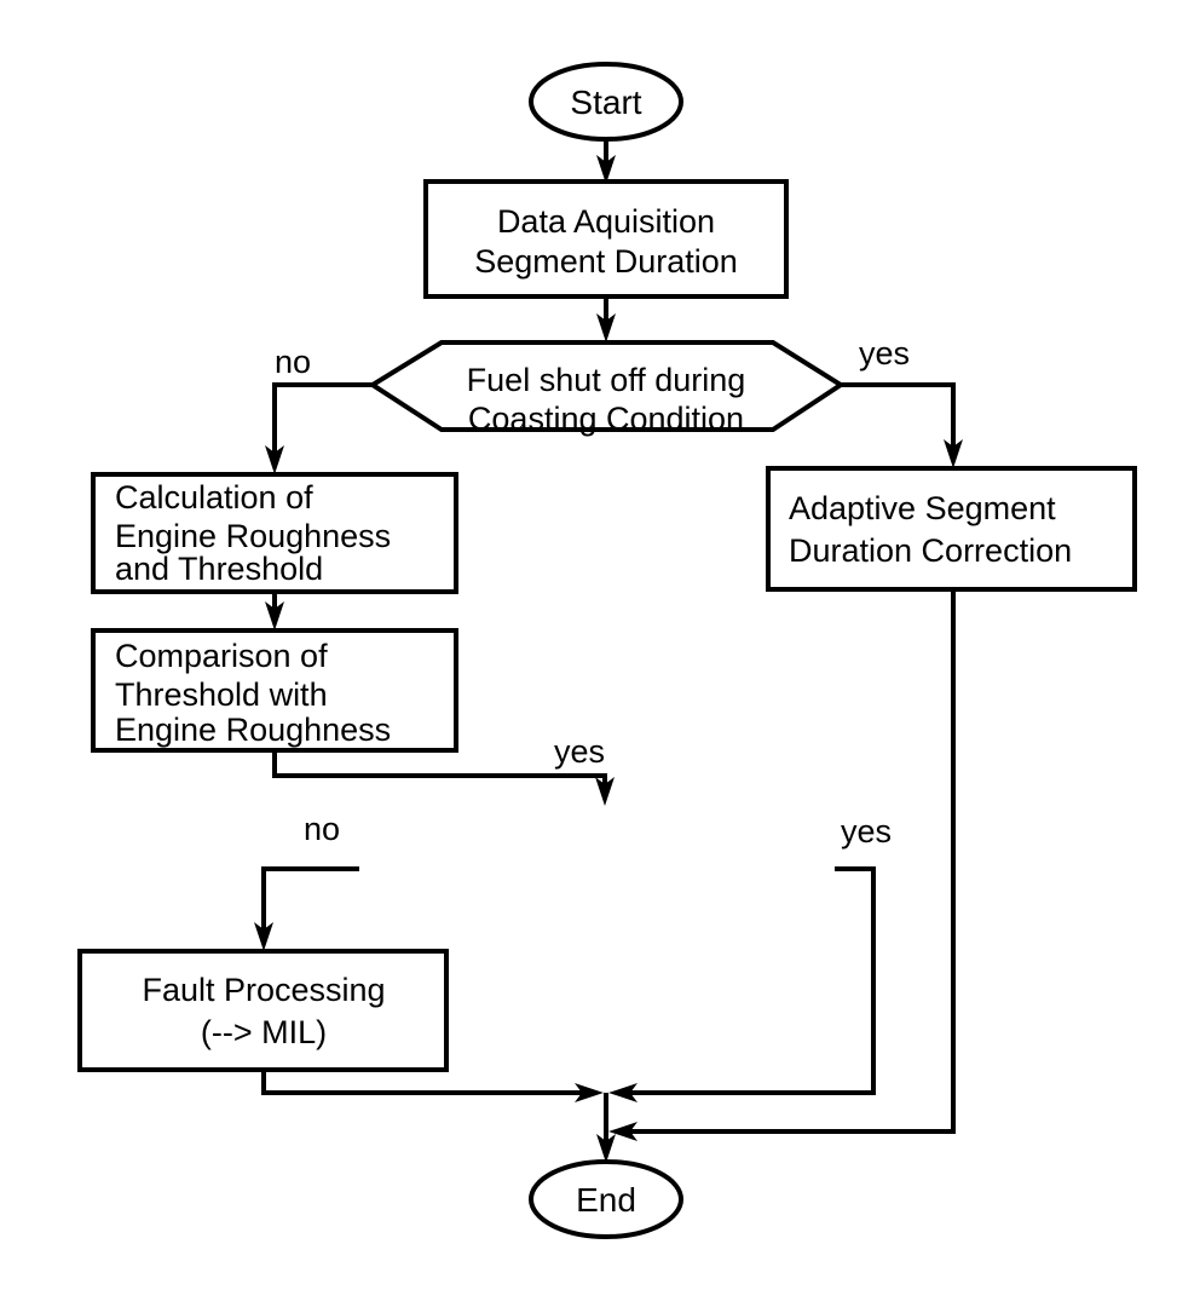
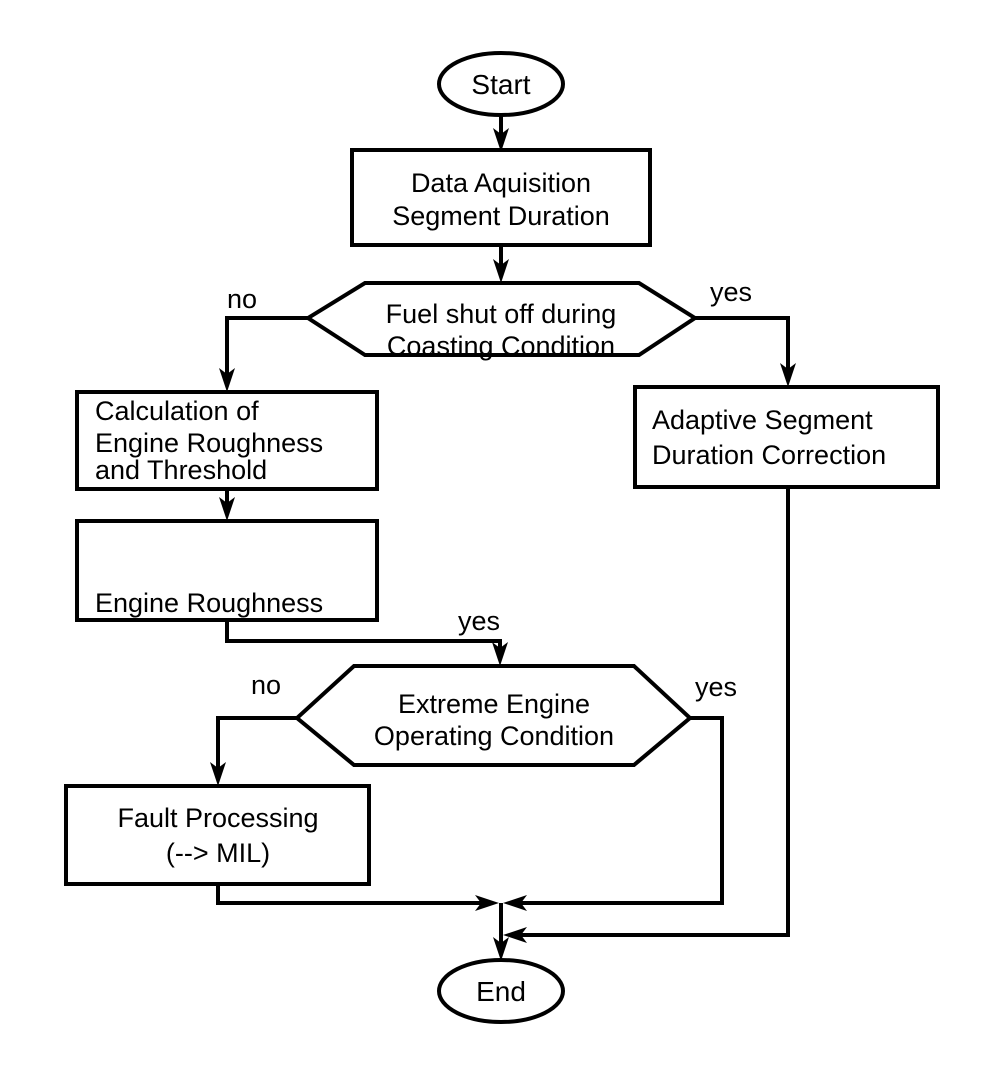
  Start
  Data Aquisition
  Segment Duration
  Fuel shut off during
  Coasting Condition
  Calculation of
  Engine Roughness
  and Threshold
- Comparison of
- Threshold with
  Engine Roughness
  Adaptive Segment
  Duration Correction
+ Extreme Engine
+ Operating Condition
  Fault Processing
  (--> MIL)
  End
  no
  yes
  yes
  no
  yes
